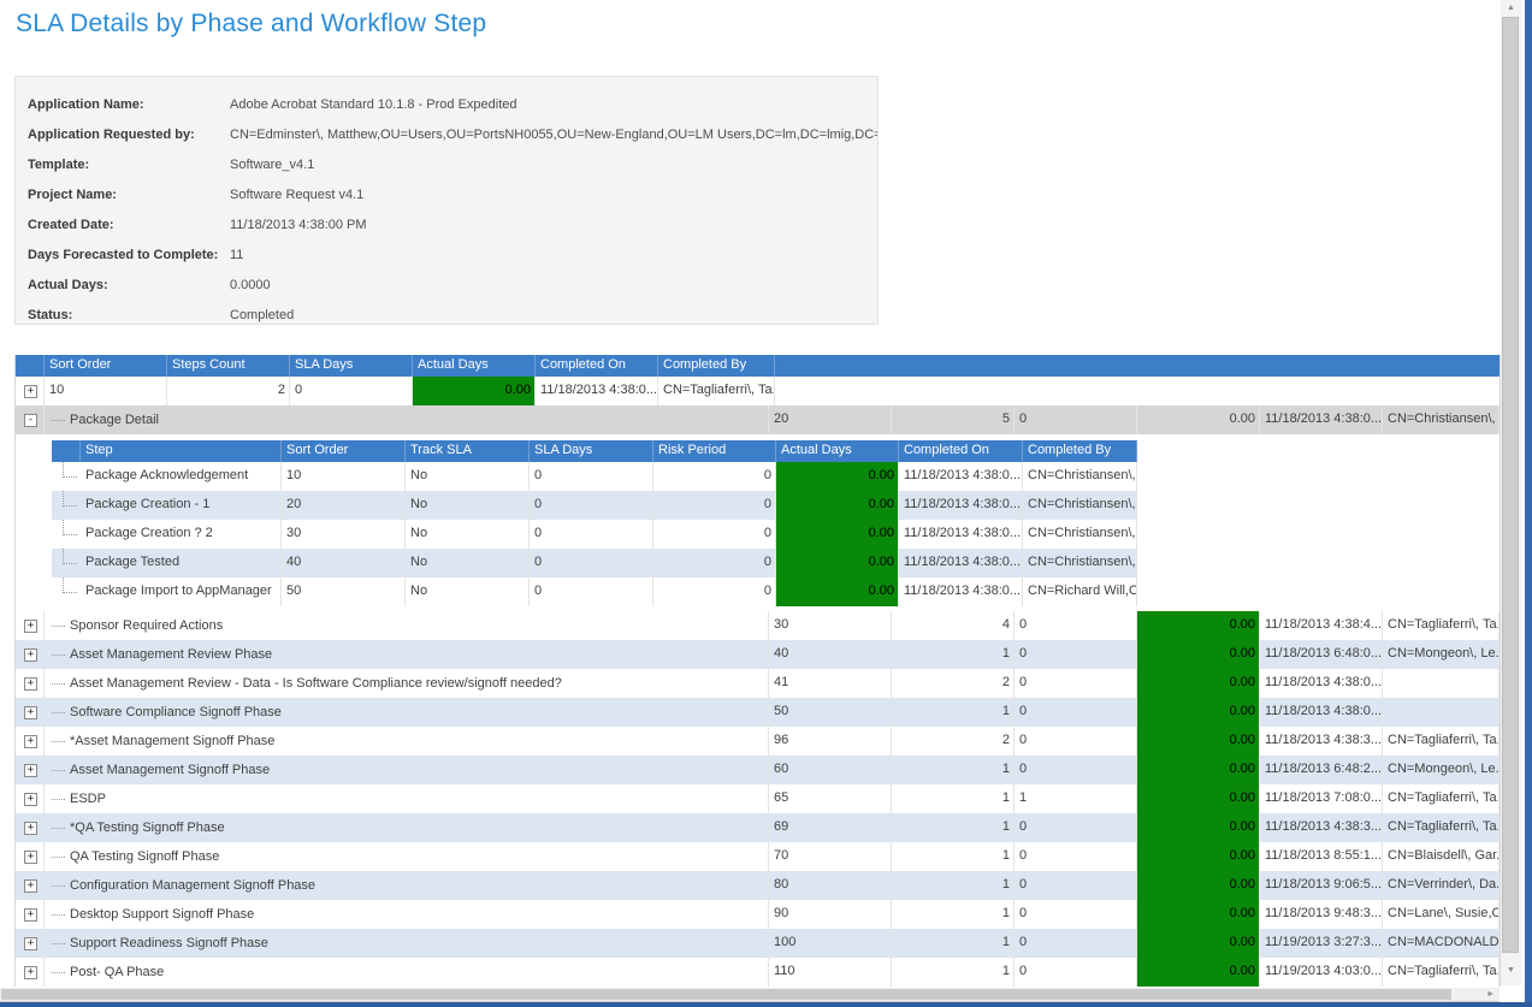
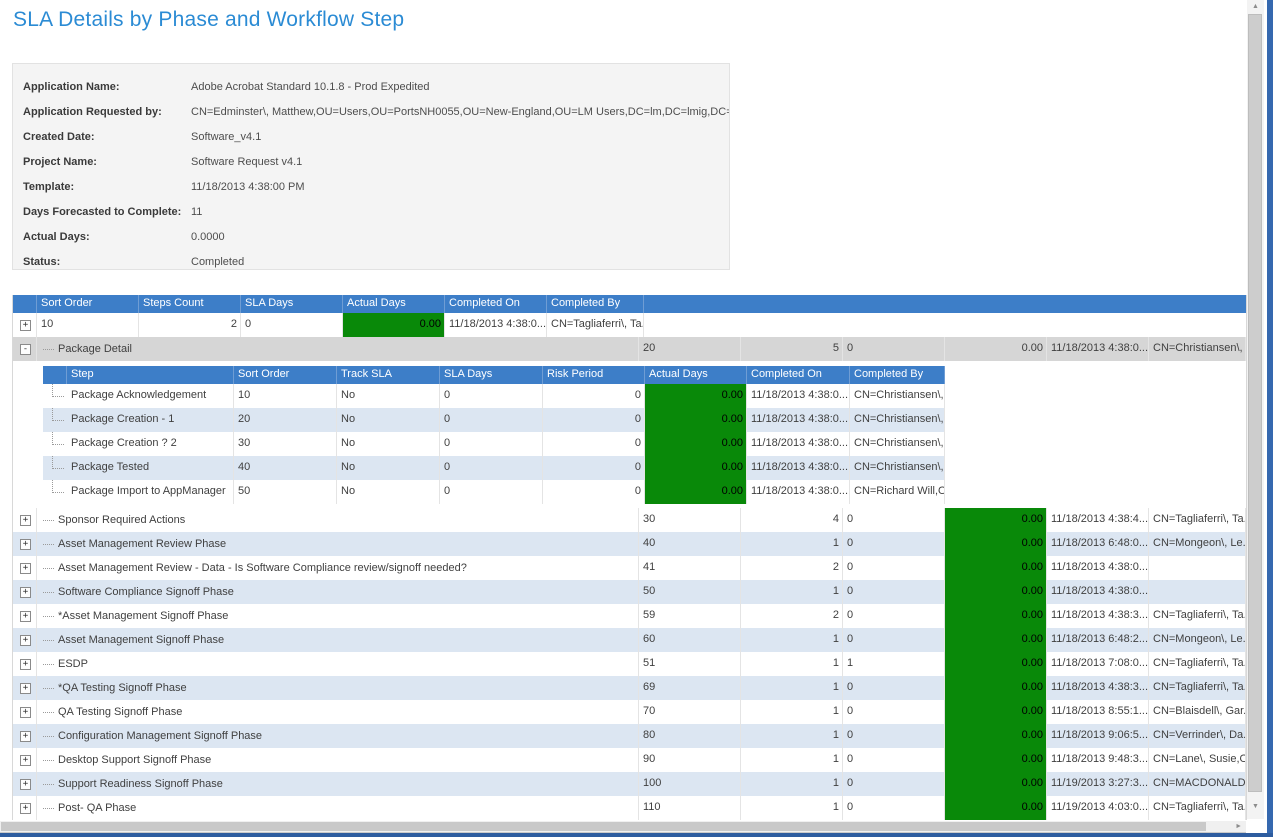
  SLA Details by Phase and Workflow Step
  Application Name:
  Adobe Acrobat Standard 10.1.8 - Prod Expedited
  Application Requested by:
  CN=Edminster\, Matthew,OU=Users,OU=PortsNH0055,OU=New-England,OU=LM Users,DC=lm,DC=lmig,DC
- Template:
+ Created Date:
  Software_v4.1
  Project Name:
  Software Request v4.1
- Created Date:
+ Template:
  11/18/2013 4:38:00 PM
  Days Forecasted to Complete:
  11
  Actual Days:
  0.0000
  Status:
  Completed
  Sort Order
  Steps Count
  SLA Days
  Actual Days
  Completed On
  Completed By
  +
  10
  2
  0
  0.00
  11/18/2013 4:38:0...
  CN=Tagliaferri\, Ta.
  -
  Package Detail
  20
  5
  0
  0.00
  11/18/2013 4:38:0...
  CN=Christiansen\,
  Step
  Sort Order
  Track SLA
  SLA Days
  Risk Period
  Actual Days
  Completed On
  Completed By
  Package Acknowledgement
  10
  No
  0
  0
  0.00
  11/18/2013 4:38:0...
  CN=Christiansen\,
  Package Creation - 1
  20
  No
  0
  0
  0.00
  11/18/2013 4:38:0...
  CN=Christiansen\,
  Package Creation ? 2
  30
  No
  0
  0
  0.00
  11/18/2013 4:38:0...
  CN=Christiansen\,
  Package Tested
  40
  No
  0
  0
  0.00
  11/18/2013 4:38:0...
  CN=Christiansen\,
  Package Import to AppManager
  50
  No
  0
  0
  0.00
  11/18/2013 4:38:0...
  CN=Richard Will,O
  +
  Sponsor Required Actions
  30
  4
  0
  0.00
  11/18/2013 4:38:4...
  CN=Tagliaferri\, Ta.
  +
  Asset Management Review Phase
  40
  1
  0
  0.00
  11/18/2013 6:48:0...
  CN=Mongeon\, Le.
  +
  Asset Management Review - Data - Is Software Compliance review/signoff needed?
  41
  2
  0
  0.00
  11/18/2013 4:38:0...
  +
  Software Compliance Signoff Phase
  50
  1
  0
  0.00
  11/18/2013 4:38:0...
  +
  *Asset Management Signoff Phase
- 96
+ 59
  2
  0
  0.00
  11/18/2013 4:38:3...
  CN=Tagliaferri\, Ta.
  +
  Asset Management Signoff Phase
  60
  1
  0
  0.00
  11/18/2013 6:48:2...
  CN=Mongeon\, Le.
  +
  ESDP
- 65
+ 51
  1
  1
  0.00
  11/18/2013 7:08:0...
  CN=Tagliaferri\, Ta.
  +
  *QA Testing Signoff Phase
  69
  1
  0
  0.00
  11/18/2013 4:38:3...
  CN=Tagliaferri\, Ta.
  +
  QA Testing Signoff Phase
  70
  1
  0
  0.00
  11/18/2013 8:55:1...
  CN=Blaisdell\, Gar.
  +
  Configuration Management Signoff Phase
  80
  1
  0
  0.00
  11/18/2013 9:06:5...
  CN=Verrinder\, Da.
  +
  Desktop Support Signoff Phase
  90
  1
  0
  0.00
  11/18/2013 9:48:3...
  CN=Lane\, Susie,O
  +
  Support Readiness Signoff Phase
  100
  1
  0
  0.00
  11/19/2013 3:27:3...
  CN=MACDONALD
  +
  Post- QA Phase
  110
  1
  0
  0.00
  11/19/2013 4:03:0...
  CN=Tagliaferri\, Ta.
